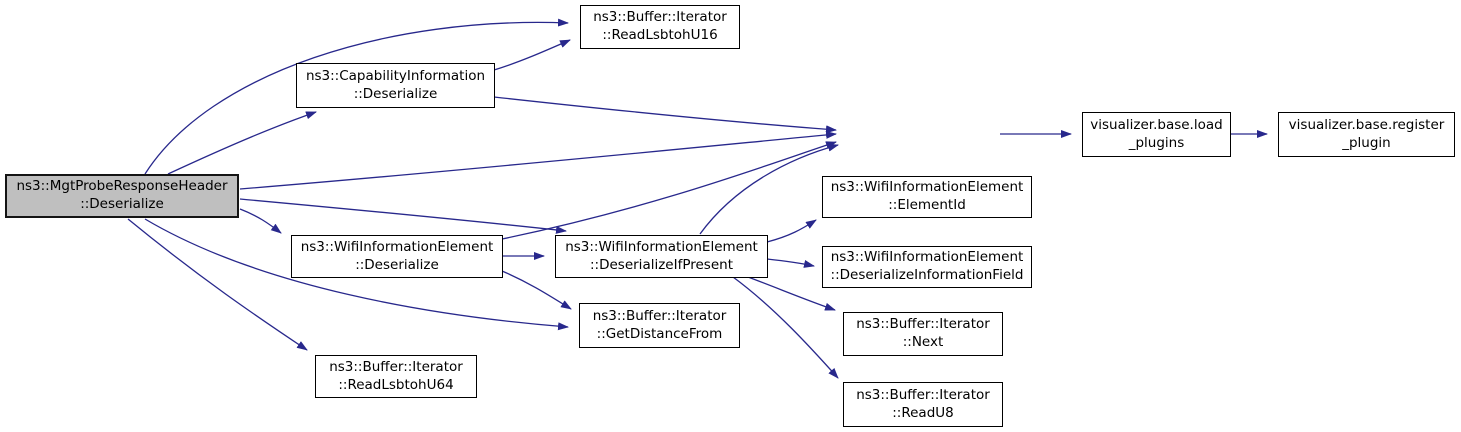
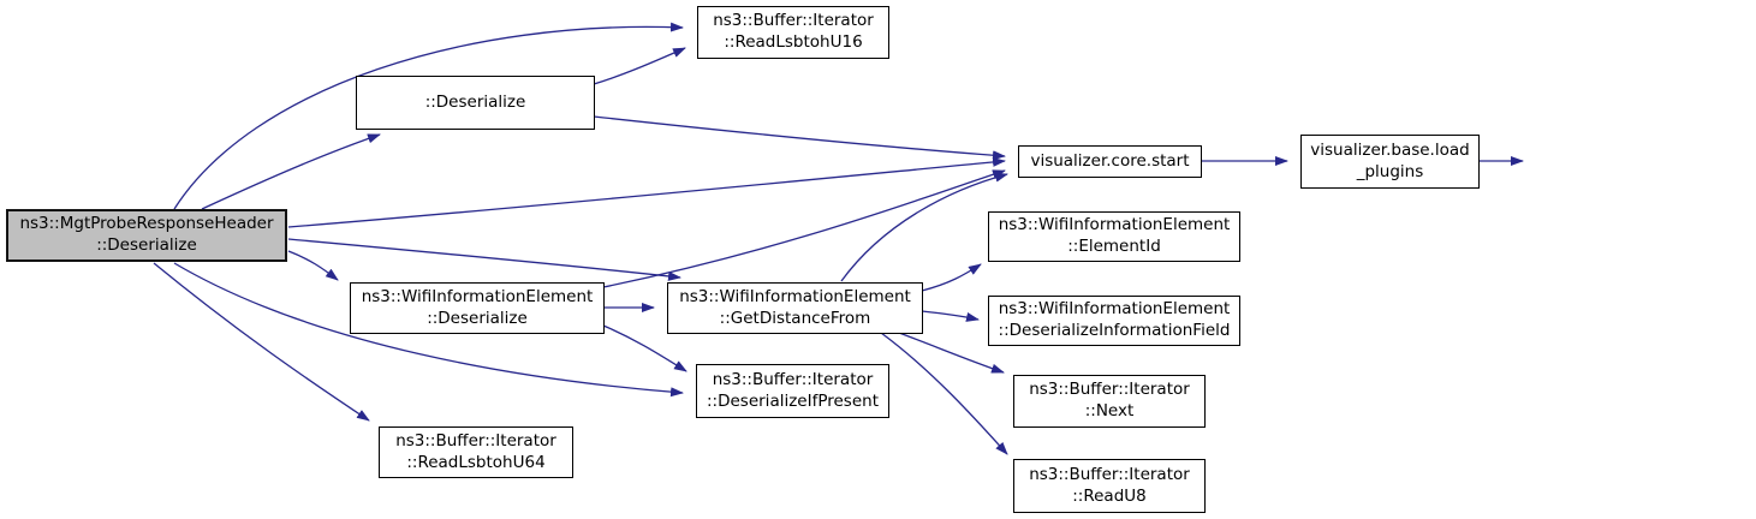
  ns3::MgtProbeResponseHeader
  ::Deserialize
  ns3::Buffer::Iterator
  ::ReadLsbtohU16
- ns3::CapabilityInformation
  ::Deserialize
+ visualizer.core.start
  visualizer.base.load
  _plugins
- visualizer.base.register
- _plugin
  ns3::WifiInformationElement
  ::ElementId
  ns3::WifiInformationElement
  ::Deserialize
  ns3::WifiInformationElement
- ::DeserializeIfPresent
+ ::GetDistanceFrom
  ns3::WifiInformationElement
  ::DeserializeInformationField
  ns3::Buffer::Iterator
  ::Next
  ns3::Buffer::Iterator
- ::GetDistanceFrom
+ ::DeserializeIfPresent
  ns3::Buffer::Iterator
  ::ReadLsbtohU64
  ns3::Buffer::Iterator
  ::ReadU8
